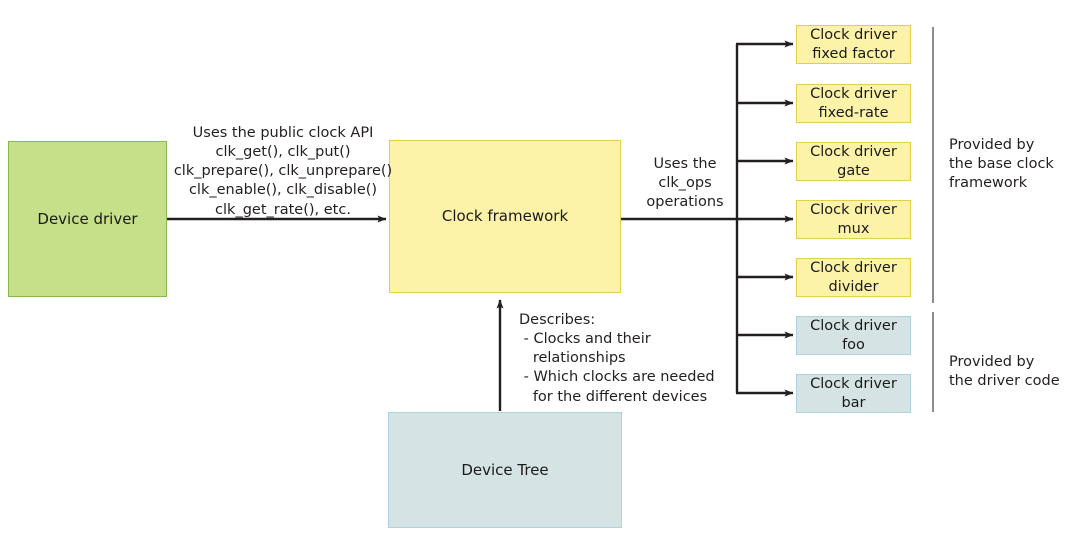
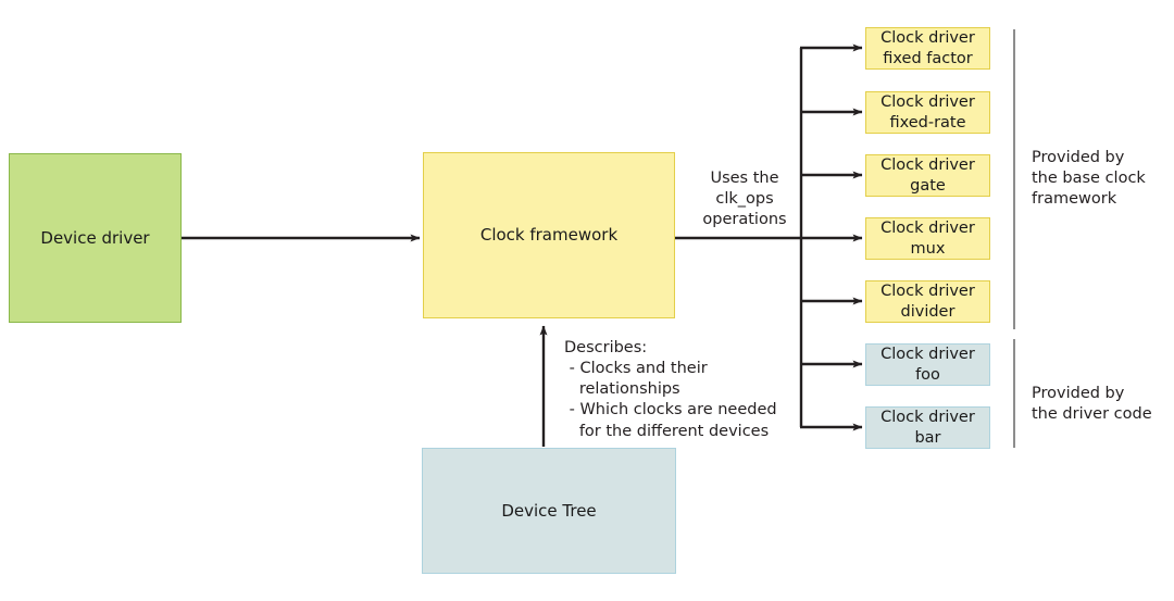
  Device driver
  Clock framework
  Device Tree
  Clock driver
  fixed factor
  Clock driver
  fixed-rate
  Clock driver
  gate
  Clock driver
  mux
  Clock driver
  divider
  Clock driver
  foo
  Clock driver
  bar
- Uses the public clock API
- clk_get(), clk_put()
- clk_prepare(), clk_unprepare()
- clk_enable(), clk_disable()
- clk_get_rate(), etc.
  Uses the
  clk_ops
  operations
  Describes:
  - Clocks and their
  relationships
  - Which clocks are needed
  for the different devices
  Provided by
  the base clock
  framework
  Provided by
  the driver code
